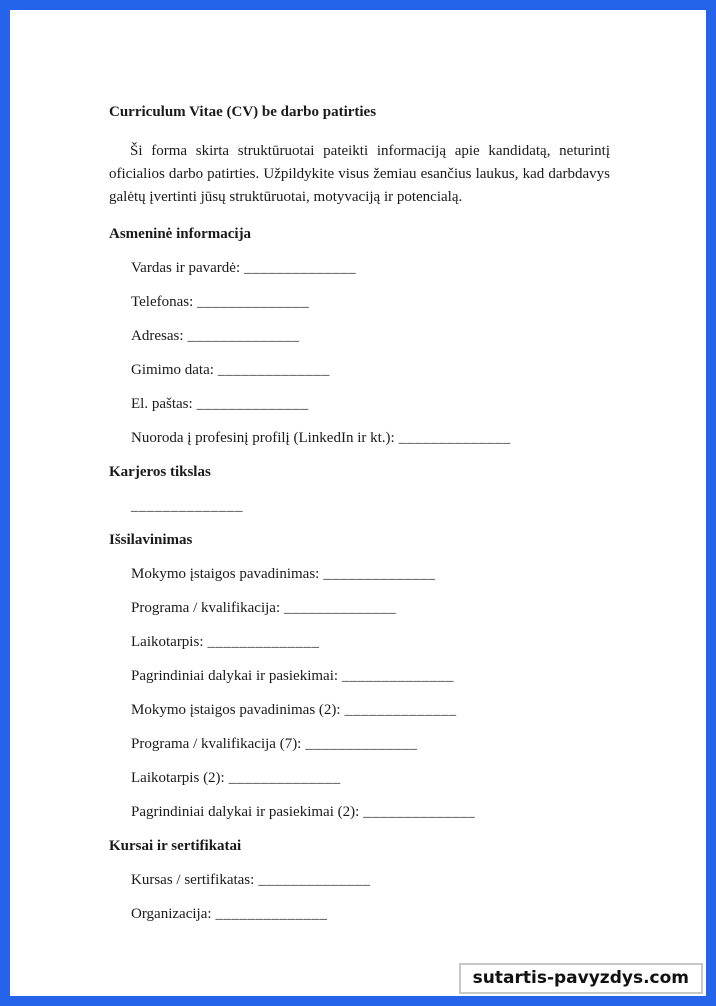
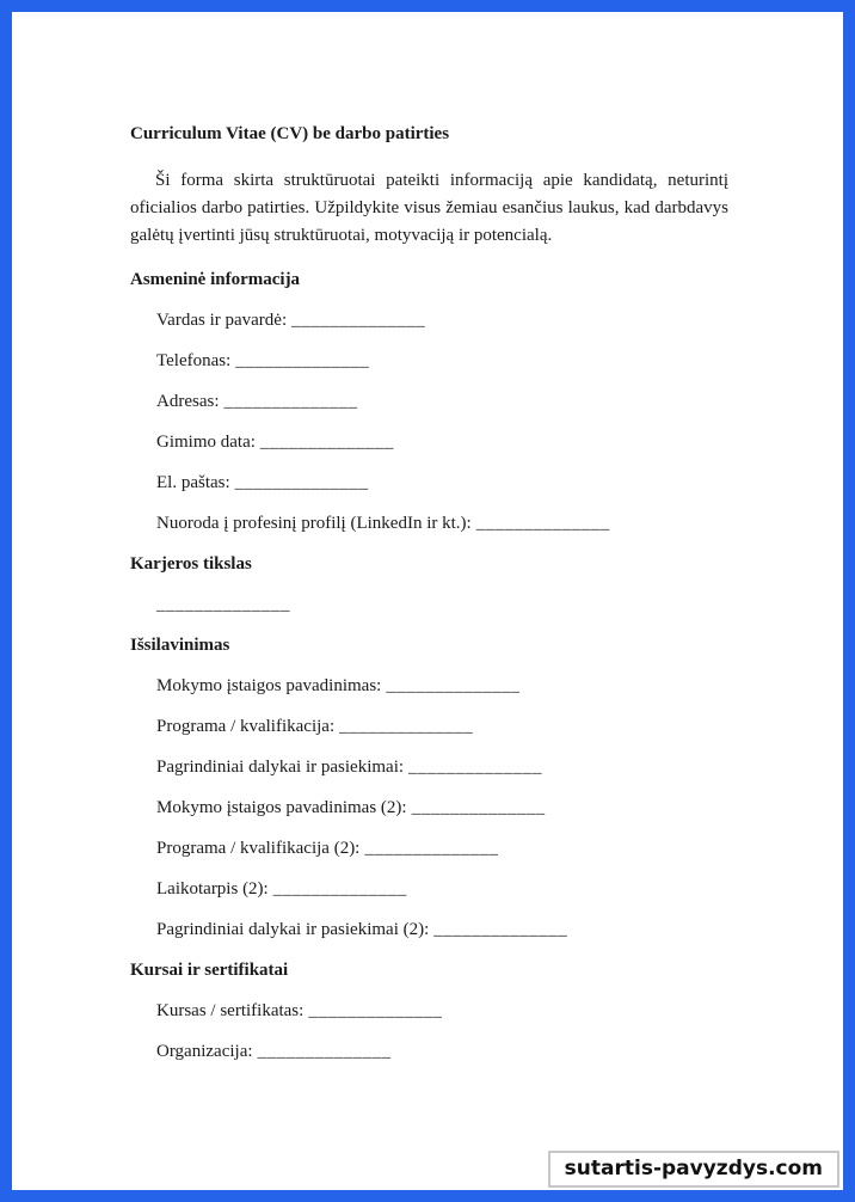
  Curriculum Vitae (CV) be darbo patirties
  Ši forma skirta struktūruotai pateikti informaciją apie kandidatą, neturintį oficialios darbo patirties. Užpildykite visus žemiau esančius laukus, kad darbdavys galėtų įvertinti jūsų struktūruotai, motyvaciją ir potencialą.
  Asmeninė informacija
  Vardas ir pavardė: ______________
  Telefonas: ______________
  Adresas: ______________
  Gimimo data: ______________
  El. paštas: ______________
  Nuoroda į profesinį profilį (LinkedIn ir kt.): ______________
  Karjeros tikslas
  ______________
  Išsilavinimas
  Mokymo įstaigos pavadinimas: ______________
  Programa / kvalifikacija: ______________
- Laikotarpis: ______________
  Pagrindiniai dalykai ir pasiekimai: ______________
  Mokymo įstaigos pavadinimas (2): ______________
- Programa / kvalifikacija (7): ______________
+ Programa / kvalifikacija (2): ______________
  Laikotarpis (2): ______________
  Pagrindiniai dalykai ir pasiekimai (2): ______________
  Kursai ir sertifikatai
  Kursas / sertifikatas: ______________
  Organizacija: ______________
  sutartis-pavyzdys.com
